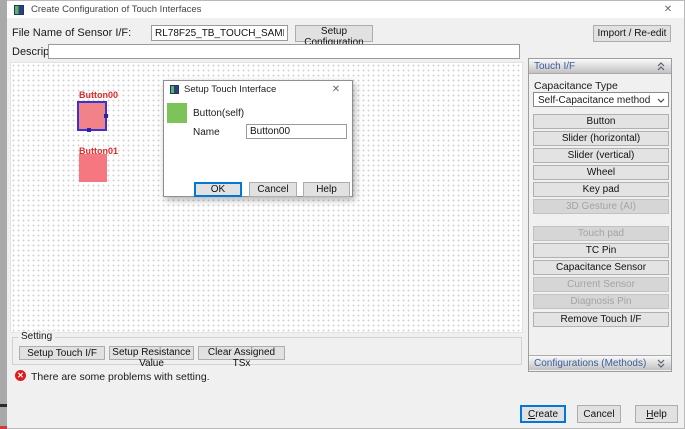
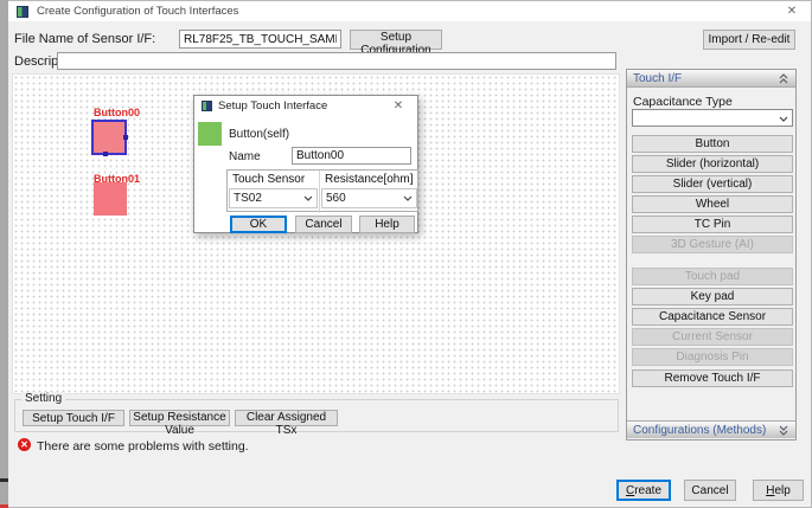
  Create Configuration of Touch Interfaces
  ✕
  File Name of Sensor I/F:
  RL78F25_TB_TOUCH_SAM
  Setup Configuration
  Import / Re-edit
  Button00
  Button01
  Setting
  Setup Touch I/F
  Setup Resistance Value
  Clear Assigned TSx
  ✕
  There are some problems with setting.
  Create
  Cancel
  Help
  Touch I/F
  Capacitance Type
- Self-Capacitance method
  Button
  Slider (horizontal)
  Slider (vertical)
  Wheel
- Key pad
+ TC Pin
  3D Gesture (AI)
  Touch pad
- TC Pin
+ Key pad
  Capacitance Sensor
  Current Sensor
  Diagnosis Pin
  Remove Touch I/F
  Configurations (Methods)
  Setup Touch Interface
  ✕
  Button(self)
  Name
  Button00
+ Touch Sensor
+ Resistance[ohm]
+ TS02
+ 560
  OK
  Cancel
  Help
